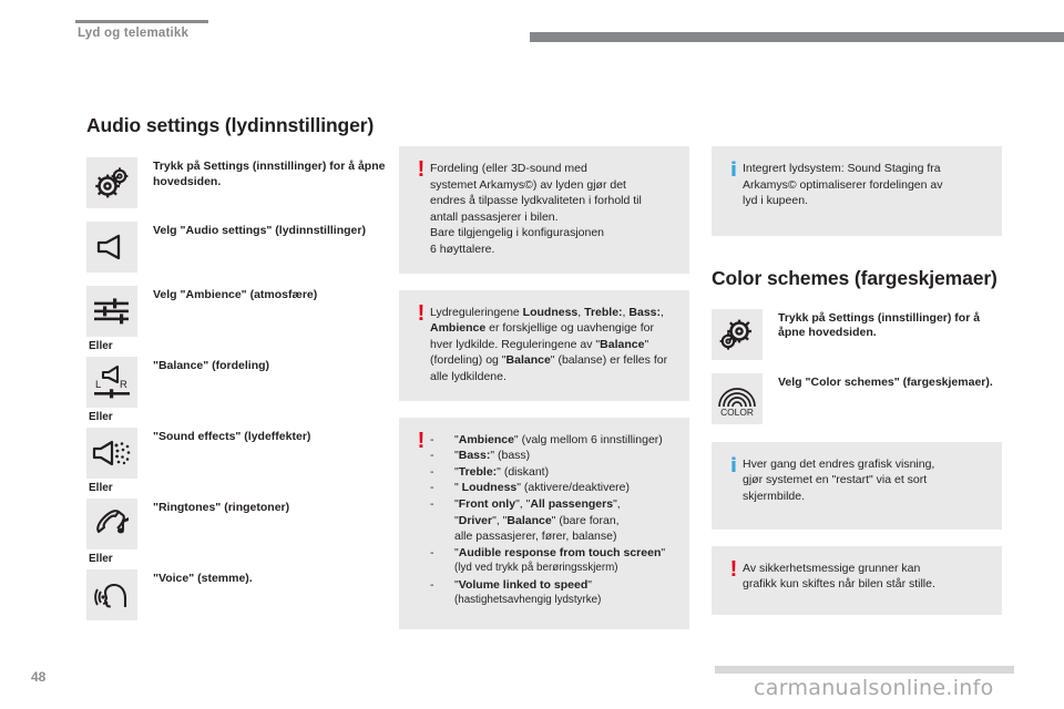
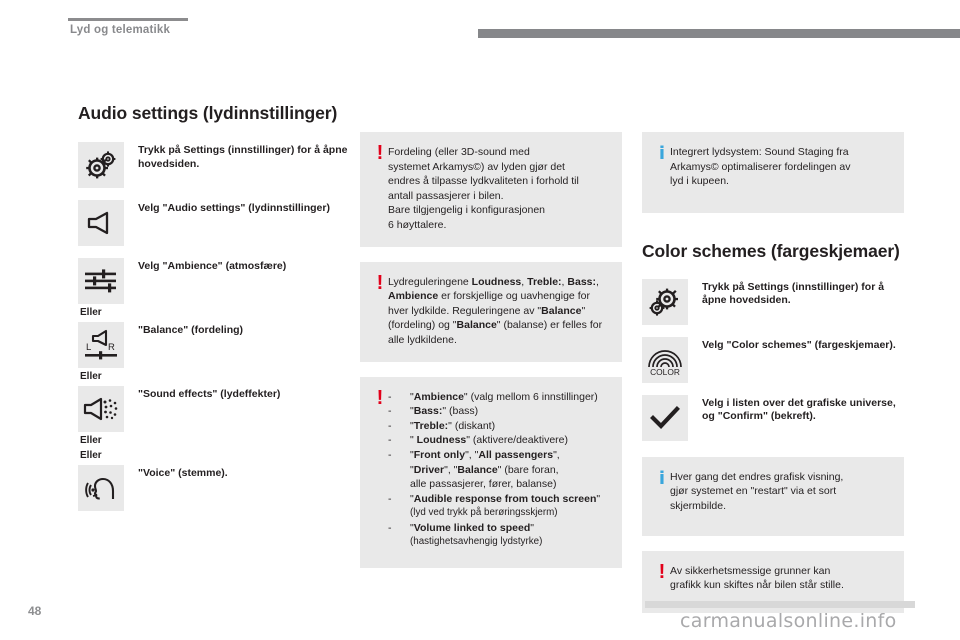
  Lyd og telematikk
  Audio settings (lydinnstillinger)
  Trykk på Settings (innstillinger) for å åpne hovedsiden.
  Velg "Audio settings" (lydinnstillinger)
  Velg "Ambience" (atmosfære)
  Eller
  L
  R
  "Balance" (fordeling)
  Eller
  "Sound effects" (lydeffekter)
  Eller
- "Ringtones" (ringetoner)
  Eller
  "Voice" (stemme).
  !
  Fordeling (eller 3D-sound med
  systemet Arkamys©) av lyden gjør det
  endres å tilpasse lydkvaliteten i forhold til
  antall passasjerer i bilen.
  Bare tilgjengelig i konfigurasjonen
  6 høyttalere.
  !
  Lydreguleringene Loudness, Treble:, Bass:, Ambience er forskjellige og uavhengige for hver lydkilde. Reguleringene av "Balance" (fordeling) og "Balance" (balanse) er felles for alle lydkildene.
  !
  -
  "Ambience" (valg mellom 6 innstillinger)
  -
  "Bass:" (bass)
  -
  "Treble:" (diskant)
  -
  " Loudness" (aktivere/deaktivere)
  -
  "Front only", "All passengers",
  "Driver", "Balance" (bare foran,
  alle passasjerer, fører, balanse)
  -
  "Audible response from touch screen"
  (lyd ved trykk på berøringsskjerm)
  -
  "Volume linked to speed"
  (hastighetsavhengig lydstyrke)
  i
  Integrert lydsystem: Sound Staging fra
  Arkamys© optimaliserer fordelingen av
  lyd i kupeen.
  Color schemes (fargeskjemaer)
  Trykk på Settings (innstillinger) for å åpne hovedsiden.
  COLOR
  Velg "Color schemes" (fargeskjemaer).
+ Velg i listen over det grafiske universe, og "Confirm" (bekreft).
  i
  Hver gang det endres grafisk visning,
  gjør systemet en "restart" via et sort
  skjermbilde.
  !
  Av sikkerhetsmessige grunner kan
  grafikk kun skiftes når bilen står stille.
  48
  carmanualsonline.info
